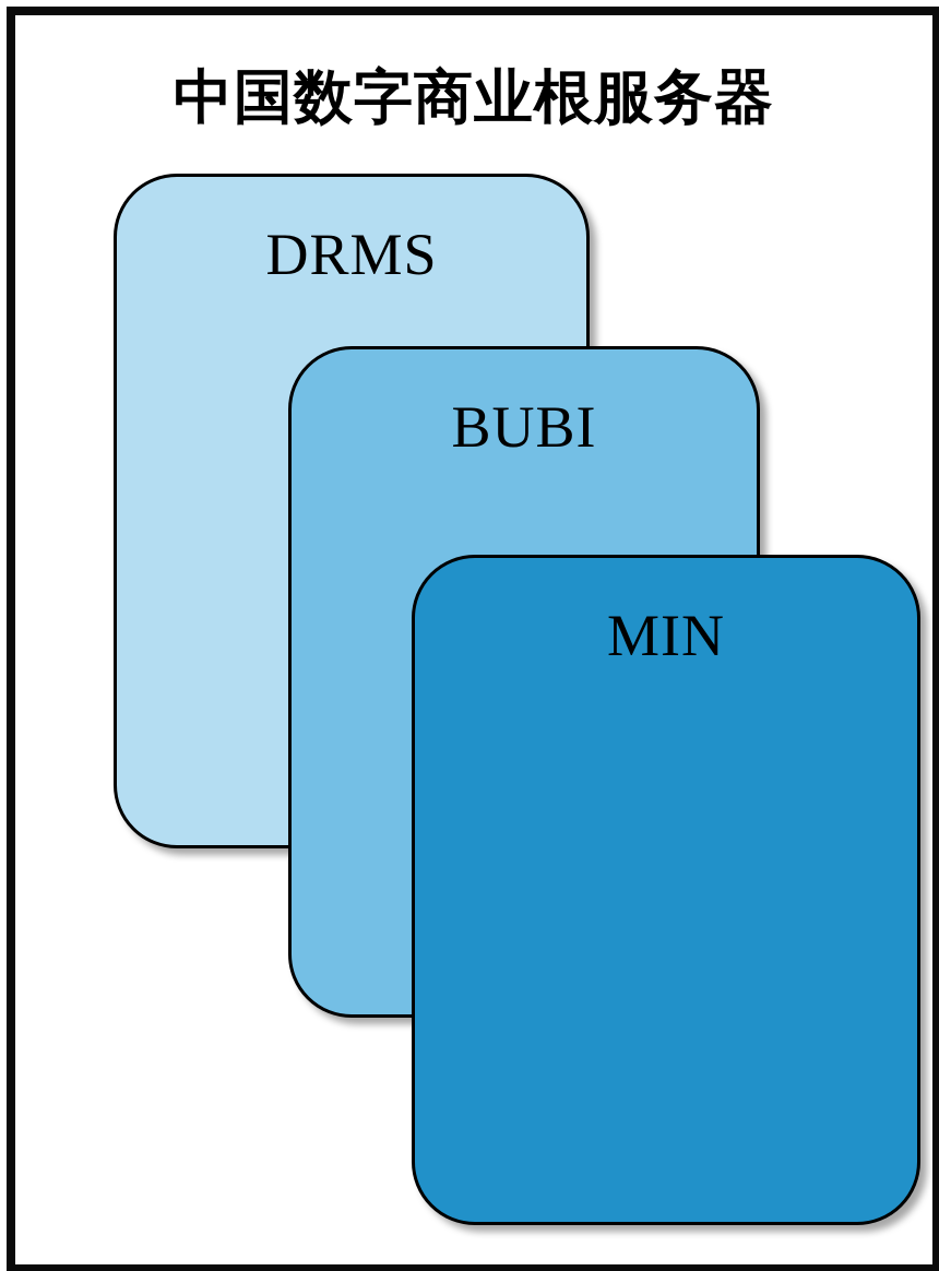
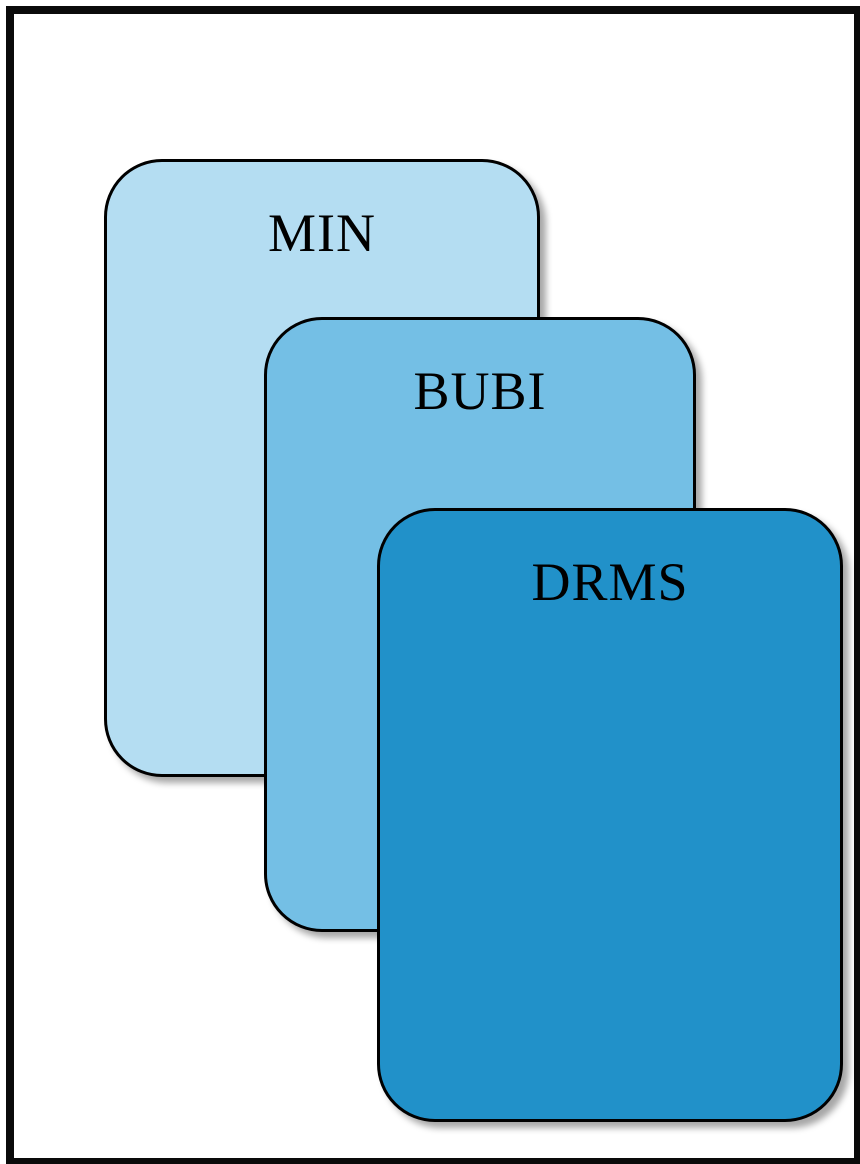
- 中国数字商业根服务器
- DRMS
+ MIN
  BUBI
- MIN
+ DRMS
